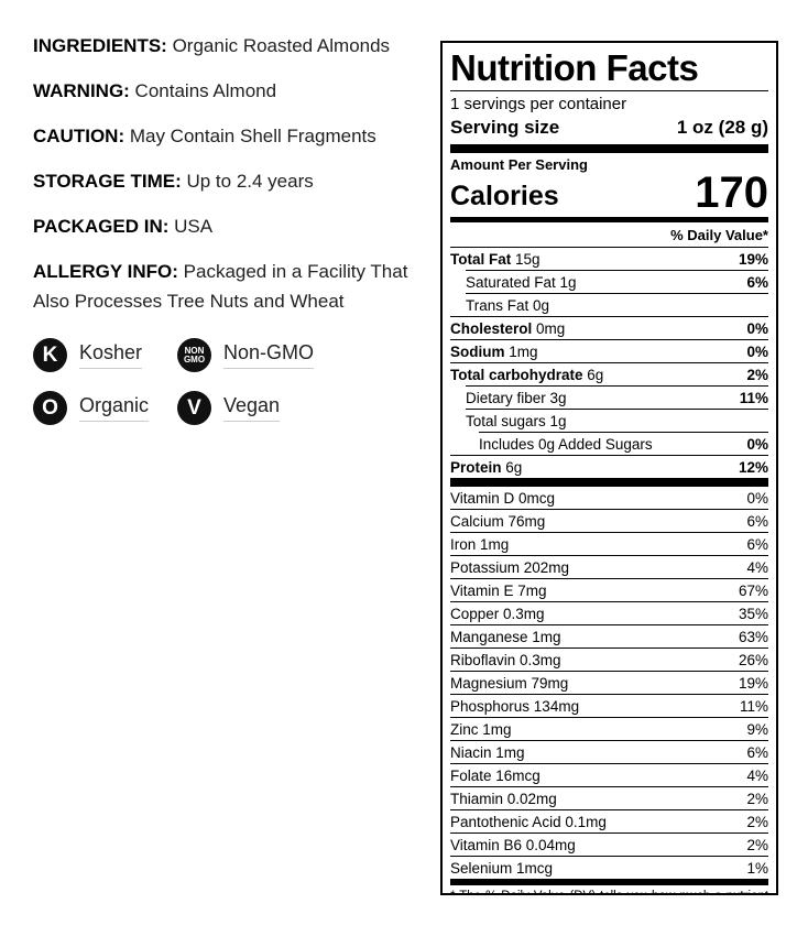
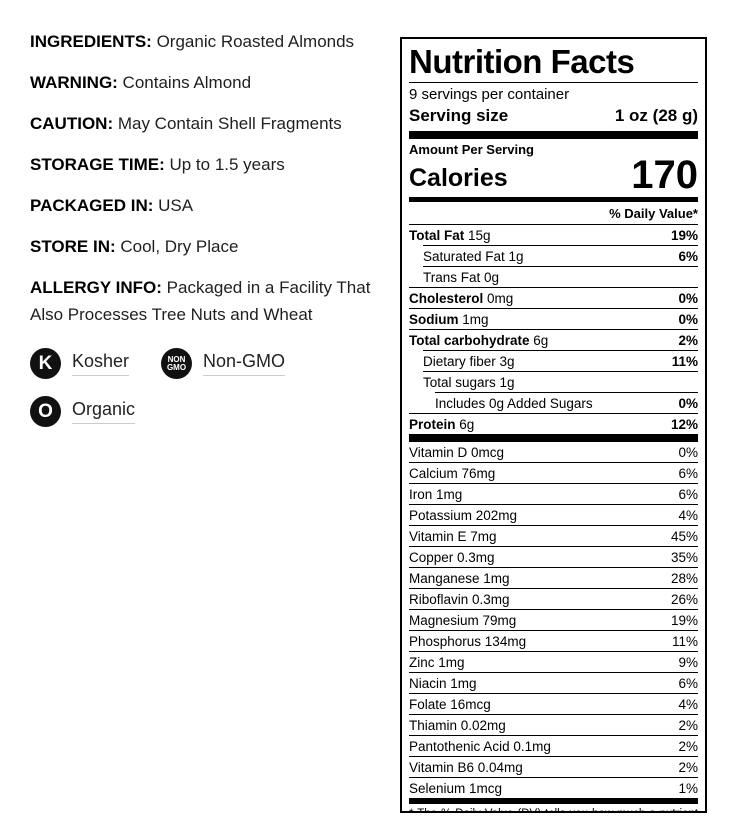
  INGREDIENTS: Organic Roasted Almonds
  WARNING: Contains Almond
  CAUTION: May Contain Shell Fragments
- STORAGE TIME: Up to 2.4 years
+ STORAGE TIME: Up to 1.5 years
  PACKAGED IN: USA
+ STORE IN: Cool, Dry Place
  ALLERGY INFO: Packaged in a Facility That Also Processes Tree Nuts and Wheat
  K
  Kosher
  NON
  GMO
  Non-GMO
  O
  Organic
- V
- Vegan
  Nutrition Facts
- 1 servings per container
+ 9 servings per container
  Serving size
  1 oz (28 g)
  Amount Per Serving
  Calories
  170
  % Daily Value*
  Total Fat 15g
  19%
  Saturated Fat 1g
  6%
  Trans Fat 0g
  Cholesterol 0mg
  0%
  Sodium 1mg
  0%
  Total carbohydrate 6g
  2%
  Dietary fiber 3g
  11%
  Total sugars 1g
  Includes 0g Added Sugars
  0%
  Protein 6g
  12%
  Vitamin D 0mcg
  0%
  Calcium 76mg
  6%
  Iron 1mg
  6%
  Potassium 202mg
  4%
  Vitamin E 7mg
- 67%
+ 45%
  Copper 0.3mg
  35%
  Manganese 1mg
- 63%
+ 28%
  Riboflavin 0.3mg
  26%
  Magnesium 79mg
  19%
  Phosphorus 134mg
  11%
  Zinc 1mg
  9%
  Niacin 1mg
  6%
  Folate 16mcg
  4%
  Thiamin 0.02mg
  2%
  Pantothenic Acid 0.1mg
  2%
  Vitamin B6 0.04mg
  2%
  Selenium 1mcg
  1%
